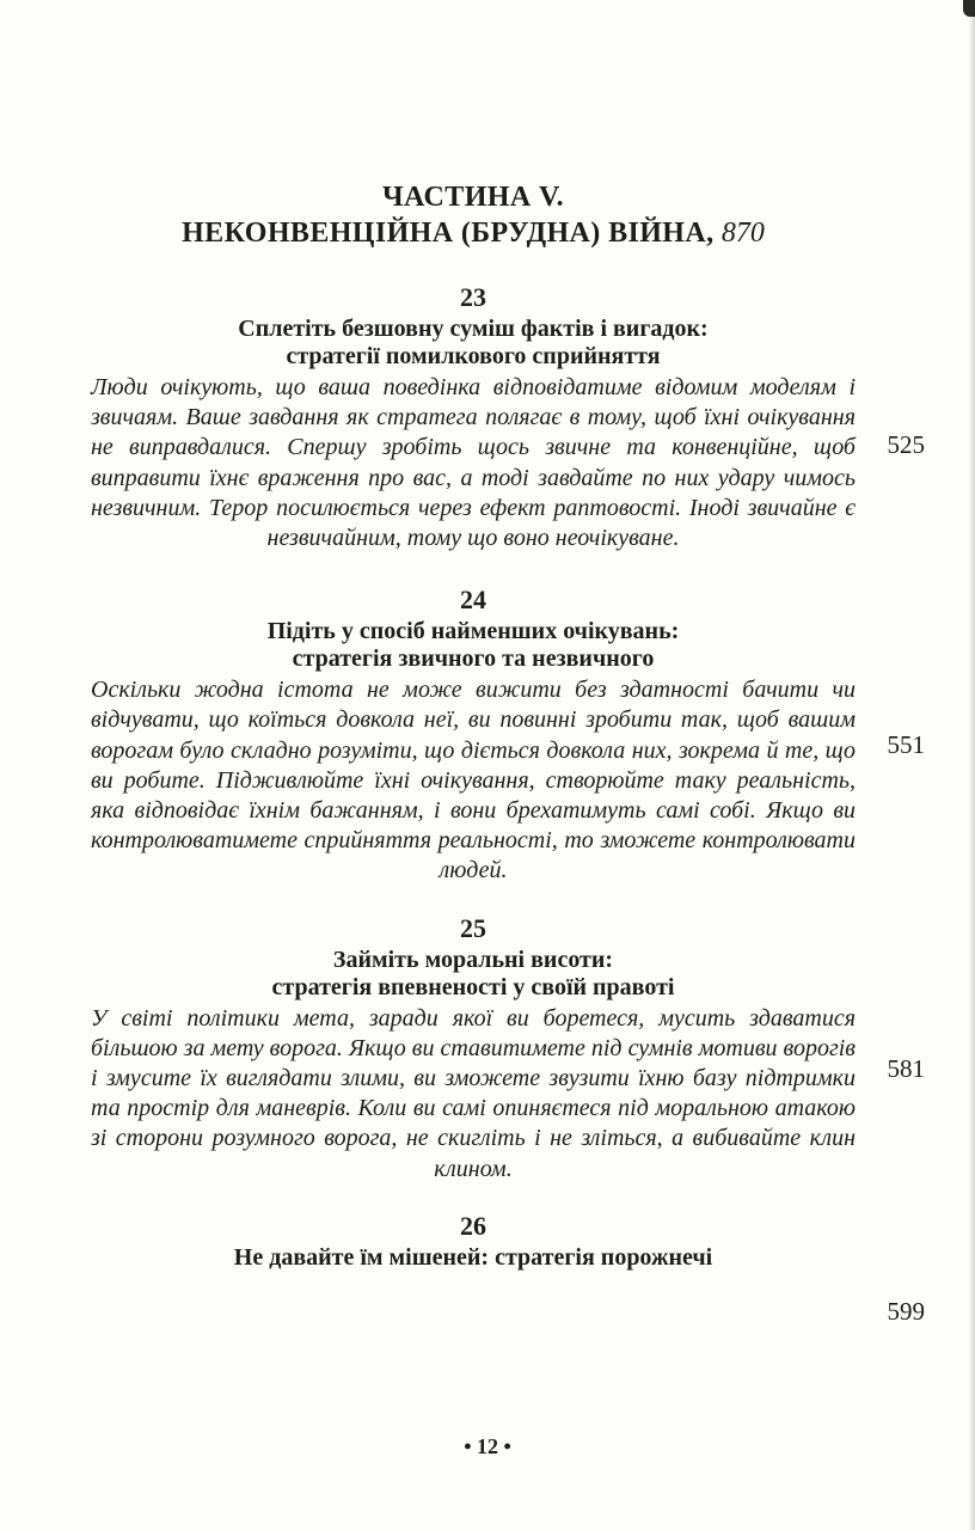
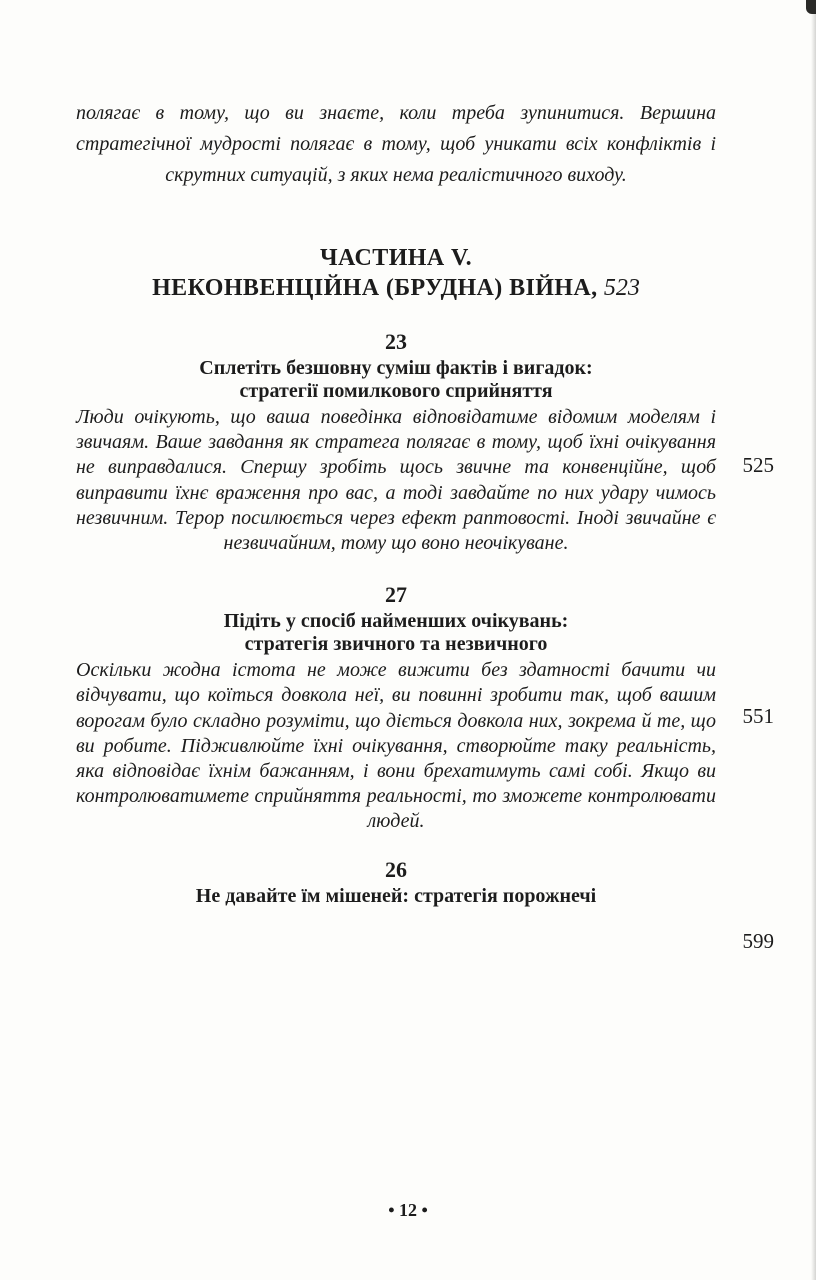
+ полягає в тому, що ви знаєте, коли треба зупинитися. Вершина стратегічної мудрості полягає в тому, щоб уникати всіх конфліктів і скрутних ситуацій, з яких нема реалістичного виходу.
  ЧАСТИНА V.
- НЕКОНВЕНЦІЙНА (БРУДНА) ВІЙНА, 870
+ НЕКОНВЕНЦІЙНА (БРУДНА) ВІЙНА, 523
  23
  Сплетіть безшовну суміш фактів і вигадок:
  стратегії помилкового сприйняття
  Люди очікують, що ваша поведінка відповідатиме відомим моделям і звичаям. Ваше завдання як стратега полягає в тому, щоб їхні очікування не виправдалися. Спершу зробіть щось звичне та конвенційне, щоб виправити їхнє враження про вас, а тоді завдайте по них удару чимось незвичним. Терор посилюється через ефект раптовості. Іноді звичайне є незвичайним, тому що воно неочікуване.
  525
- 24
+ 27
  Підіть у спосіб найменших очікувань:
  стратегія звичного та незвичного
  Оскільки жодна істота не може вижити без здатності бачити чи відчувати, що коїться довкола неї, ви повинні зробити так, щоб вашим ворогам було складно розуміти, що діється довкола них, зокрема й те, що ви робите. Підживлюйте їхні очікування, створюйте таку реальність, яка відповідає їхнім бажанням, і вони брехатимуть самі собі. Якщо ви контролюватимете сприйняття реальності, то зможете контролювати людей.
  551
- 25
- Займіть моральні висоти:
- стратегія впевненості у своїй правоті
- У світі політики мета, заради якої ви боретеся, мусить здаватися більшою за мету ворога. Якщо ви ставитимете під сумнів мотиви ворогів і змусите їх виглядати злими, ви зможете звузити їхню базу підтримки та простір для маневрів. Коли ви самі опиняєтеся під моральною атакою зі сторони розумного ворога, не скигліть і не зліться, а вибивайте клин клином.
- 581
  26
  Не давайте їм мішеней: стратегія порожнечі
  599
  • 12 •
